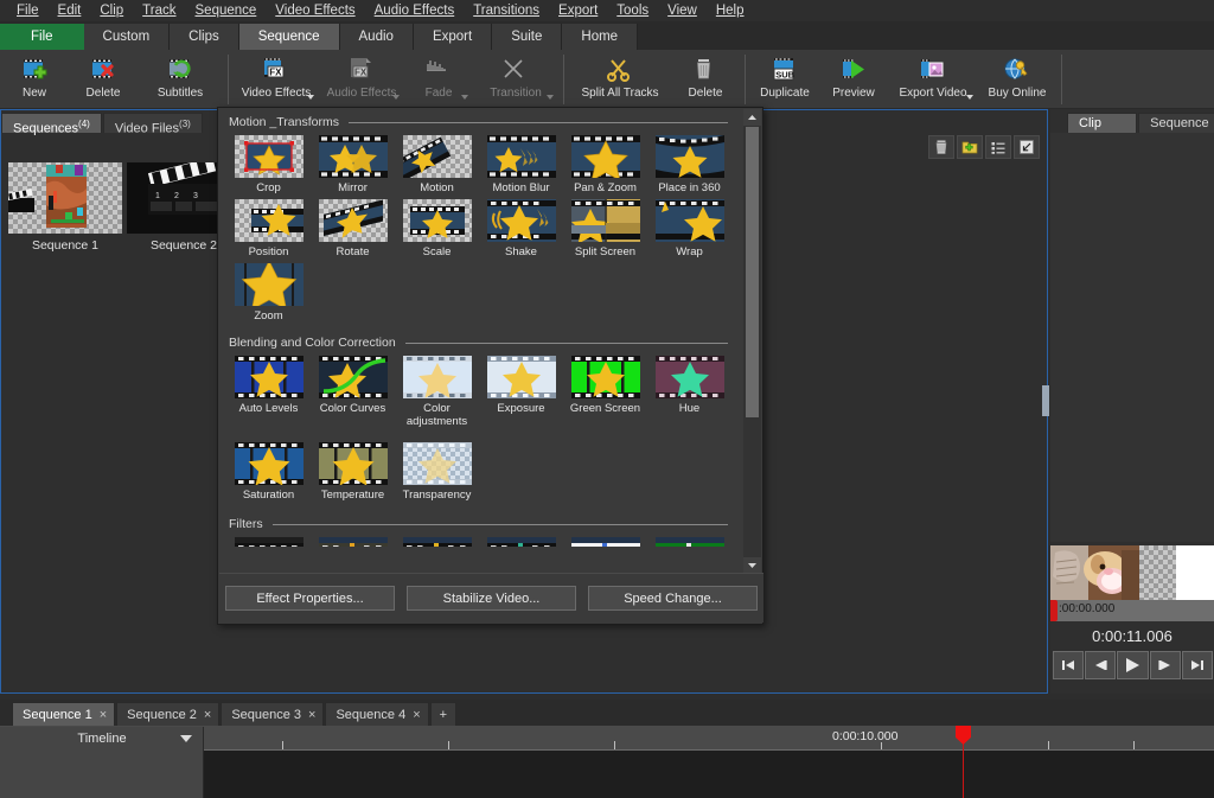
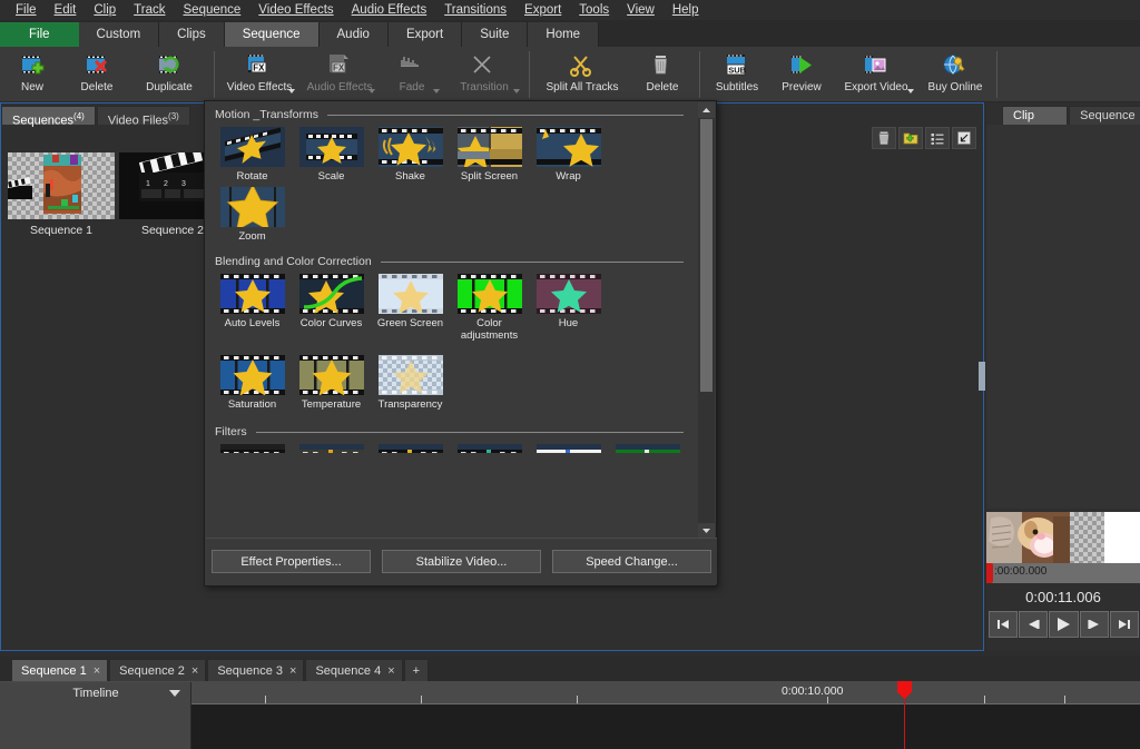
  File
  Edit
  Clip
  Track
  Sequence
  Video Effects
  Audio Effects
  Transitions
  Export
  Tools
  View
  Help
  File
  Custom
  Clips
  Sequence
  Audio
  Export
  Suite
  Home
  New
  Delete
- Subtitles
+ Duplicate
  FX
  Video Effects
  FX
  Audio Effects
  Fade
  Transition
  Split All Tracks
  Delete
  SUB
- Duplicate
+ Subtitles
  Preview
  Export Video
  Buy Online
  Sequences(4)
  Video Files(3)
  Sequence 1
  Sequence 2
  Motion _Transforms
- Crop
- Mirror
- Motion
- Motion Blur
- Pan & Zoom
- Place in 360
- Position
  Rotate
  Scale
  Shake
  Split Screen
  Wrap
  Zoom
  Blending and Color Correction
  Auto Levels
  Color Curves
- Color adjustments
+ Green Screen
- Exposure
- Green Screen
+ Color adjustments
  Hue
  Saturation
  Temperature
  Transparency
  Filters
  Effect Properties...
  Stabilize Video...
  Speed Change...
  Sequence
  :00:00.000
  0:00:11.006
  Sequence 1
  ×
  Sequence 2
  ×
  Sequence 3
  ×
  Sequence 4
  ×
  +
  Timeline
  0:00:10.000
